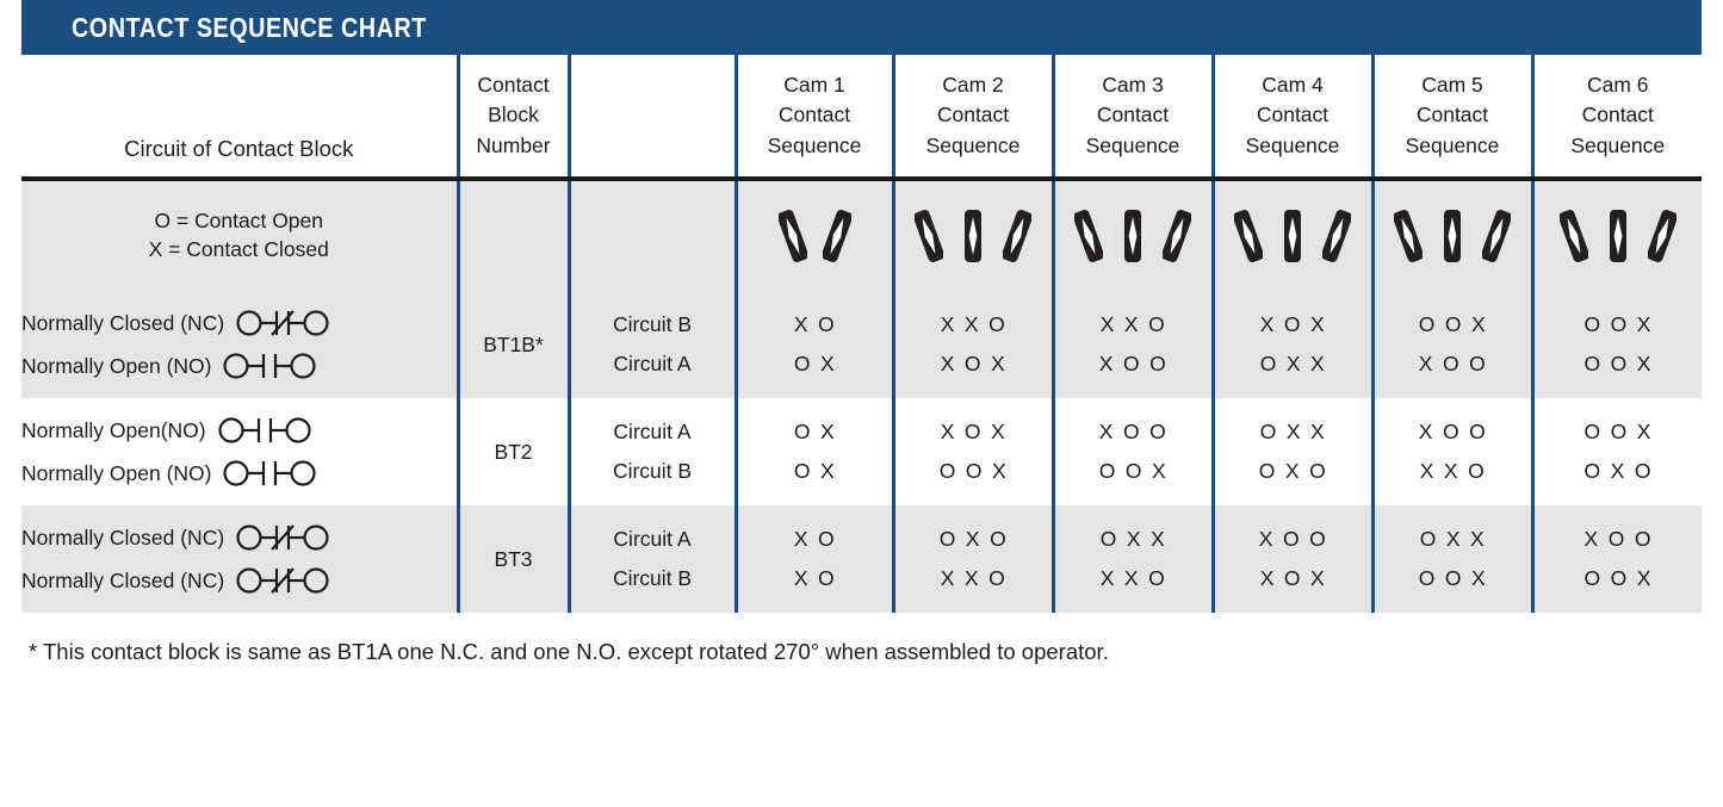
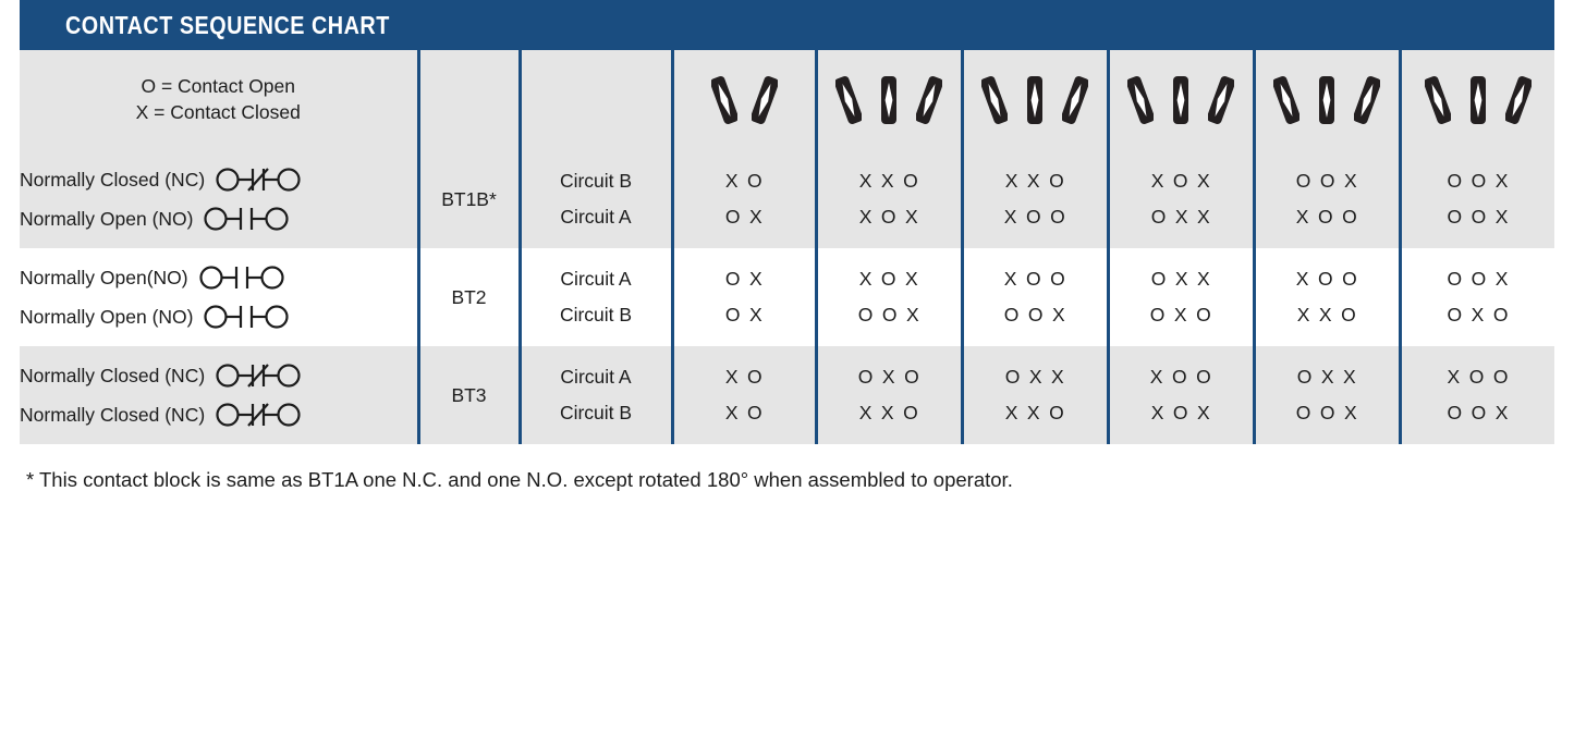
  CONTACT SEQUENCE CHART
- Circuit of Contact Block	Contact Block Number		Cam 1 Contact Sequence	Cam 2 Contact Sequence	Cam 3 Contact Sequence	Cam 4 Contact Sequence	Cam 5 Contact Sequence	Cam 6 Contact Sequence
  O = Contact Open X = Contact Closed
  Normally Closed (NC)Normally Open (NO)	BT1B*	Circuit BCircuit A	X OO X	X X OX O X	X X OX O O	X O XO X X	O O XX O O	O O XO O X
  Normally Open(NO)Normally Open (NO)	BT2	Circuit ACircuit B	O XO X	X O XO O X	X O OO O X	O X XO X O	X O OX X O	O O XO X O
  Normally Closed (NC)Normally Closed (NC)	BT3	Circuit ACircuit B	X OX O	O X OX X O	O X XX X O	X O OX O X	O X XO O X	X O OO O X
- * This contact block is same as BT1A one N.C. and one N.O. except rotated 270° when assembled to operator.
+ * This contact block is same as BT1A one N.C. and one N.O. except rotated 180° when assembled to operator.
